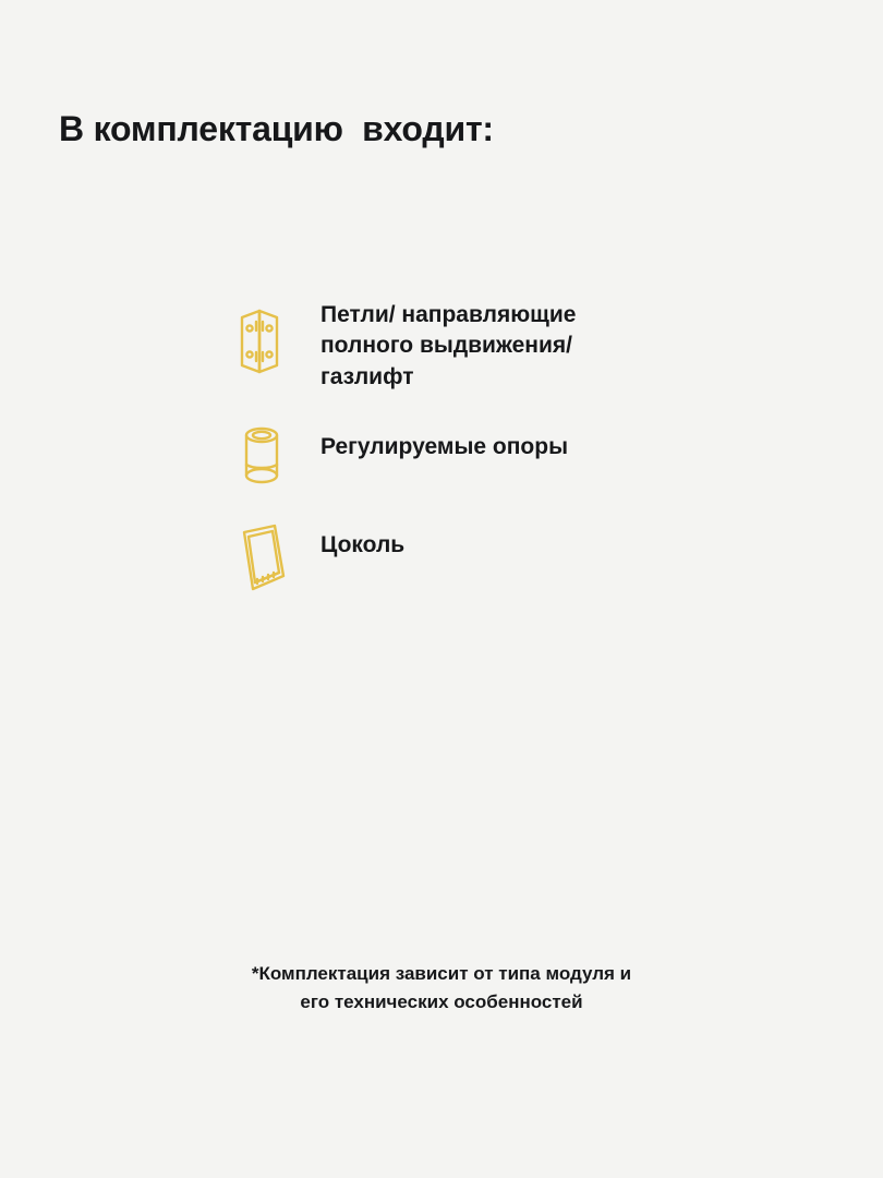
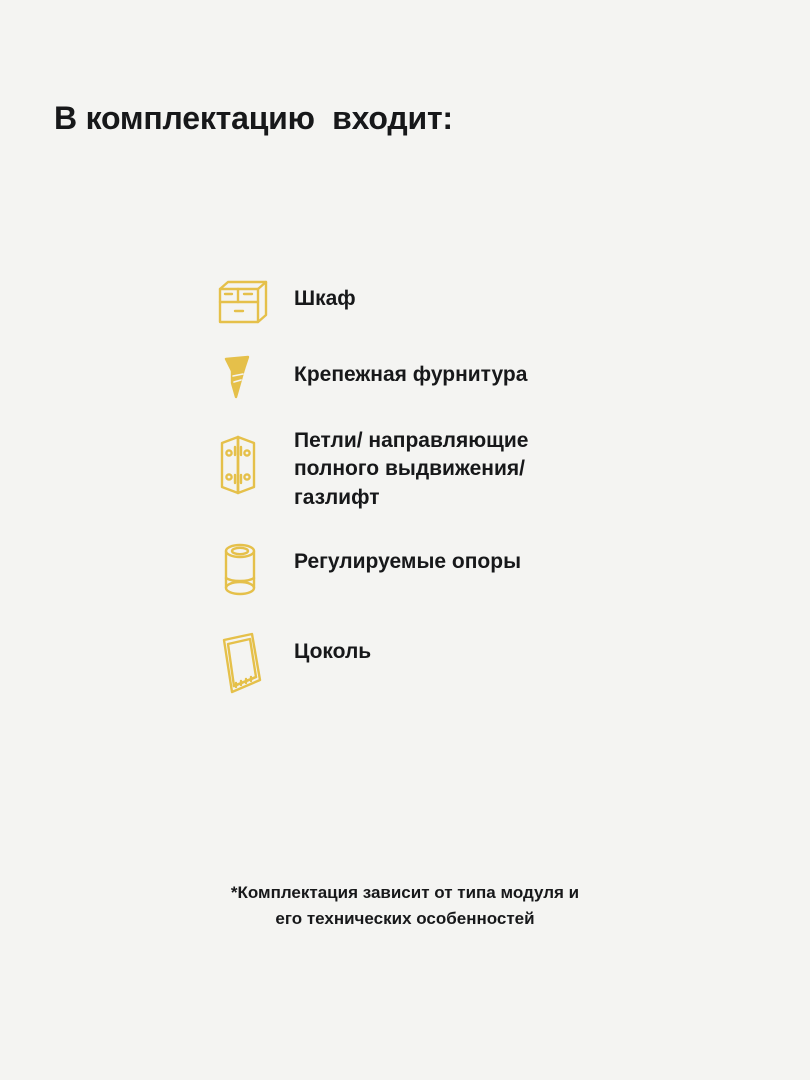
  В комплектацию входит:
+ Шкаф
+ Крепежная фурнитура
  Петли/ направляющие
  полного выдвижения/
  газлифт
  Регулируемые опоры
  Цоколь
  *Комплектация зависит от типа модуля и
  его технических особенностей
